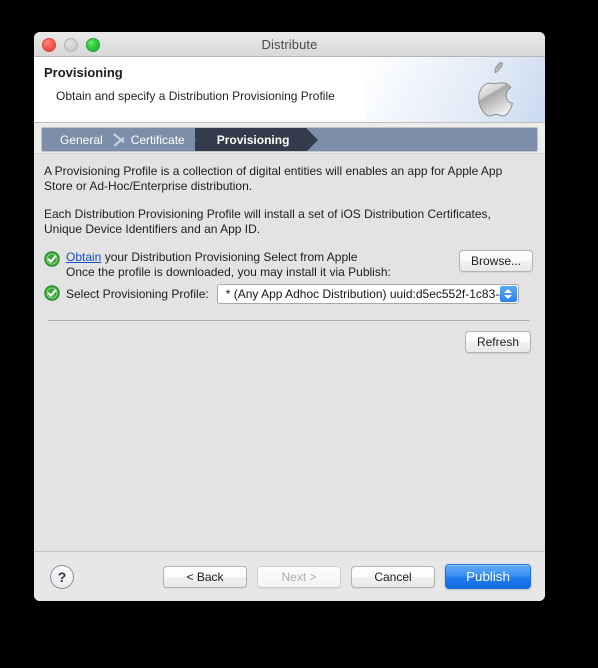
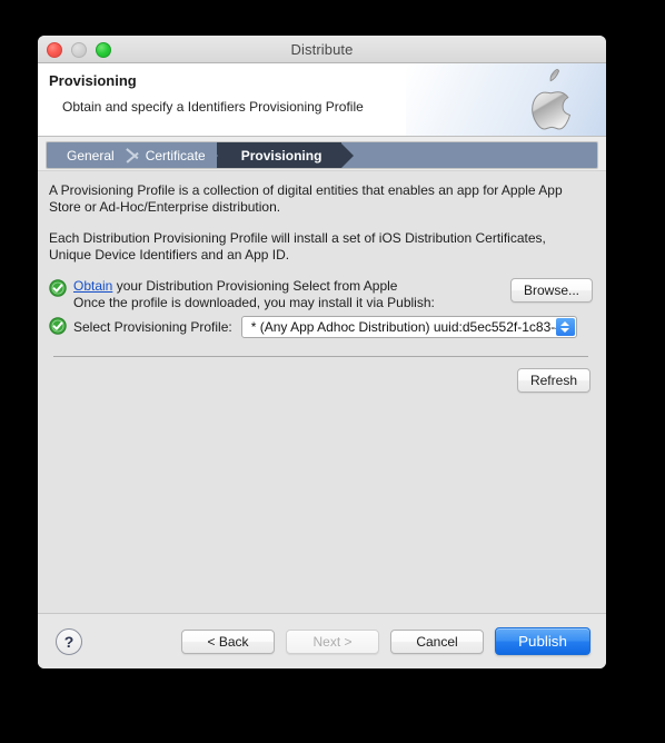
  Distribute
  Provisioning
- Obtain and specify a Distribution Provisioning Profile
+ Obtain and specify a Identifiers Provisioning Profile
  General
  Certificate
  Provisioning
- A Provisioning Profile is a collection of digital entities will enables an app for Apple App Store or Ad-Hoc/Enterprise distribution.
+ A Provisioning Profile is a collection of digital entities that enables an app for Apple App Store or Ad-Hoc/Enterprise distribution.
  Each Distribution Provisioning Profile will install a set of iOS Distribution Certificates, Unique Device Identifiers and an App ID.
  Obtain your Distribution Provisioning Select from Apple
  Once the profile is downloaded, you may install it via Publish:
  Browse...
  Select Provisioning Profile:
  * (Any App Adhoc Distribution) uuid:d5ec552f-1c83-
  Refresh
  ?
  < Back
  Next >
  Cancel
  Publish
